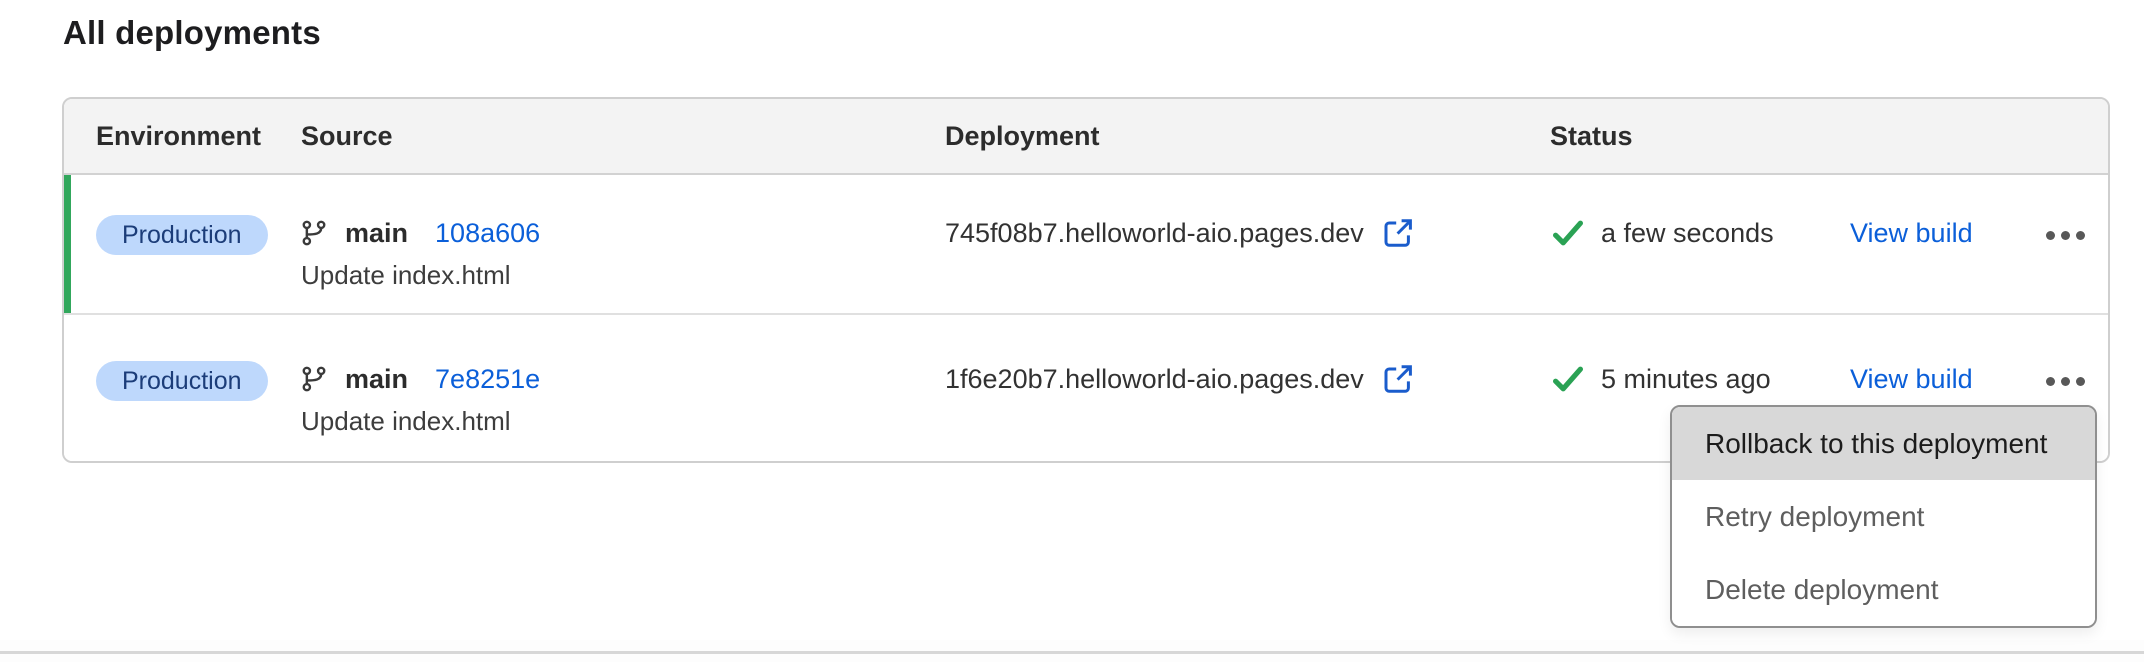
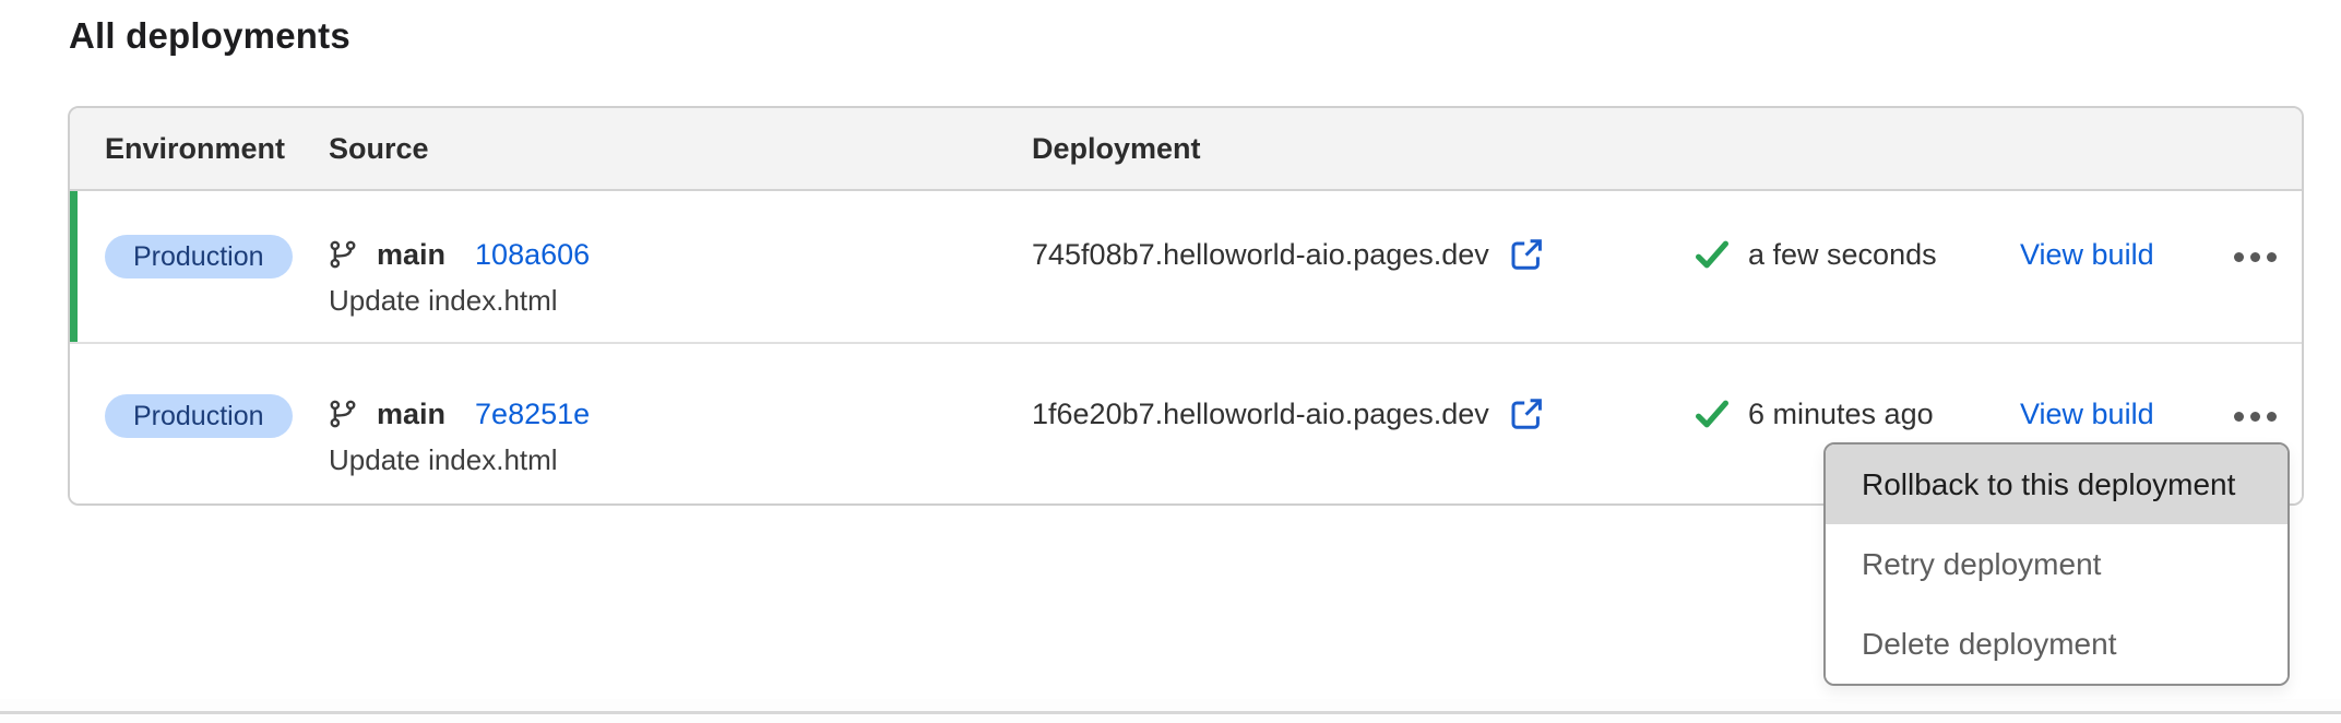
  All deployments
  Environment
  Source
  Deployment
- Status
  Production
  main
  108a606
  Update index.html
  745f08b7.helloworld-aio.pages.dev
  a few seconds
  View build
  Production
  main
  7e8251e
  Update index.html
  1f6e20b7.helloworld-aio.pages.dev
- 5 minutes ago
+ 6 minutes ago
  View build
  Rollback to this deployment
  Retry deployment
  Delete deployment
